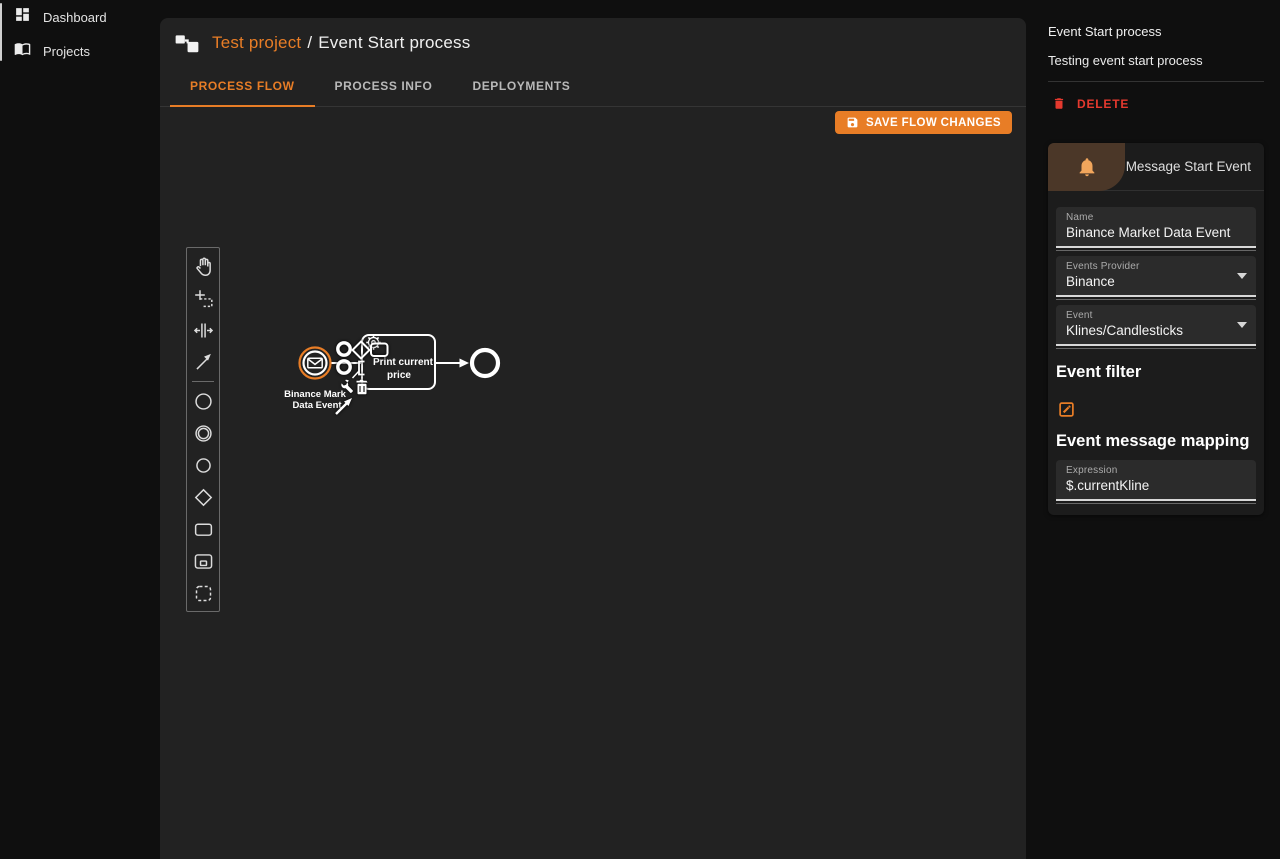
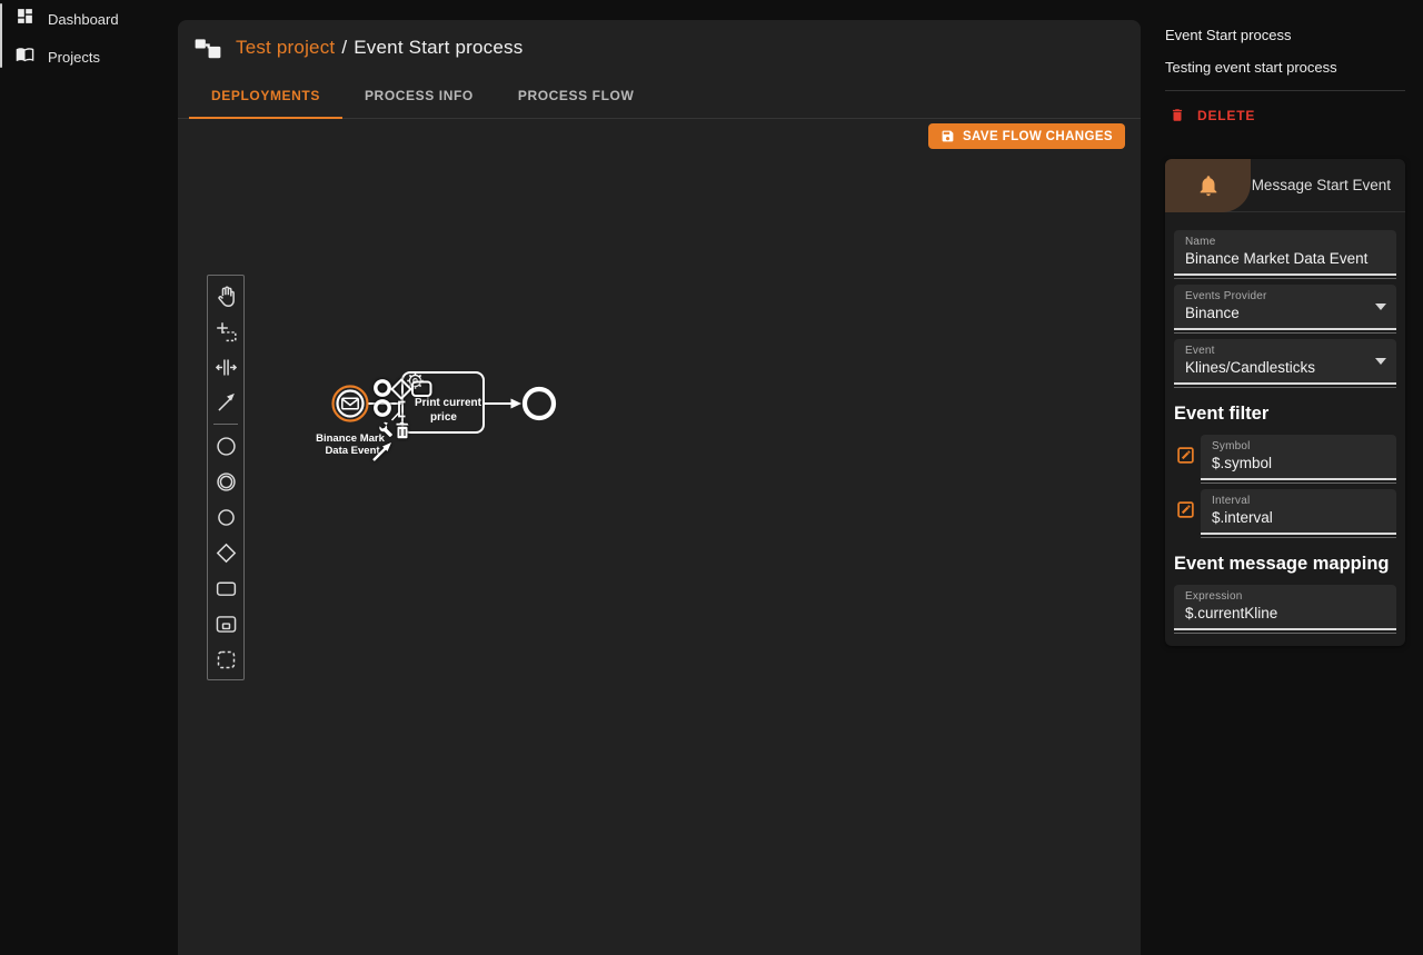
  Dashboard
  Projects
  Test project / Event Start process
- PROCESS FLOW
+ DEPLOYMENTS
  PROCESS INFO
- DEPLOYMENTS
+ PROCESS FLOW
  SAVE FLOW CHANGES
  Print current
  price
  Binance Mark
  Data Event
  Event Start process
  Testing event start process
  DELETE
  Message Start Event
  Name
  Binance Market Data Event
  Events Provider
  Binance
  Event
  Klines/Candlesticks
  Event filter
+ Symbol
+ $.symbol
+ Interval
+ $.interval
  Event message mapping
  Expression
  $.currentKline
